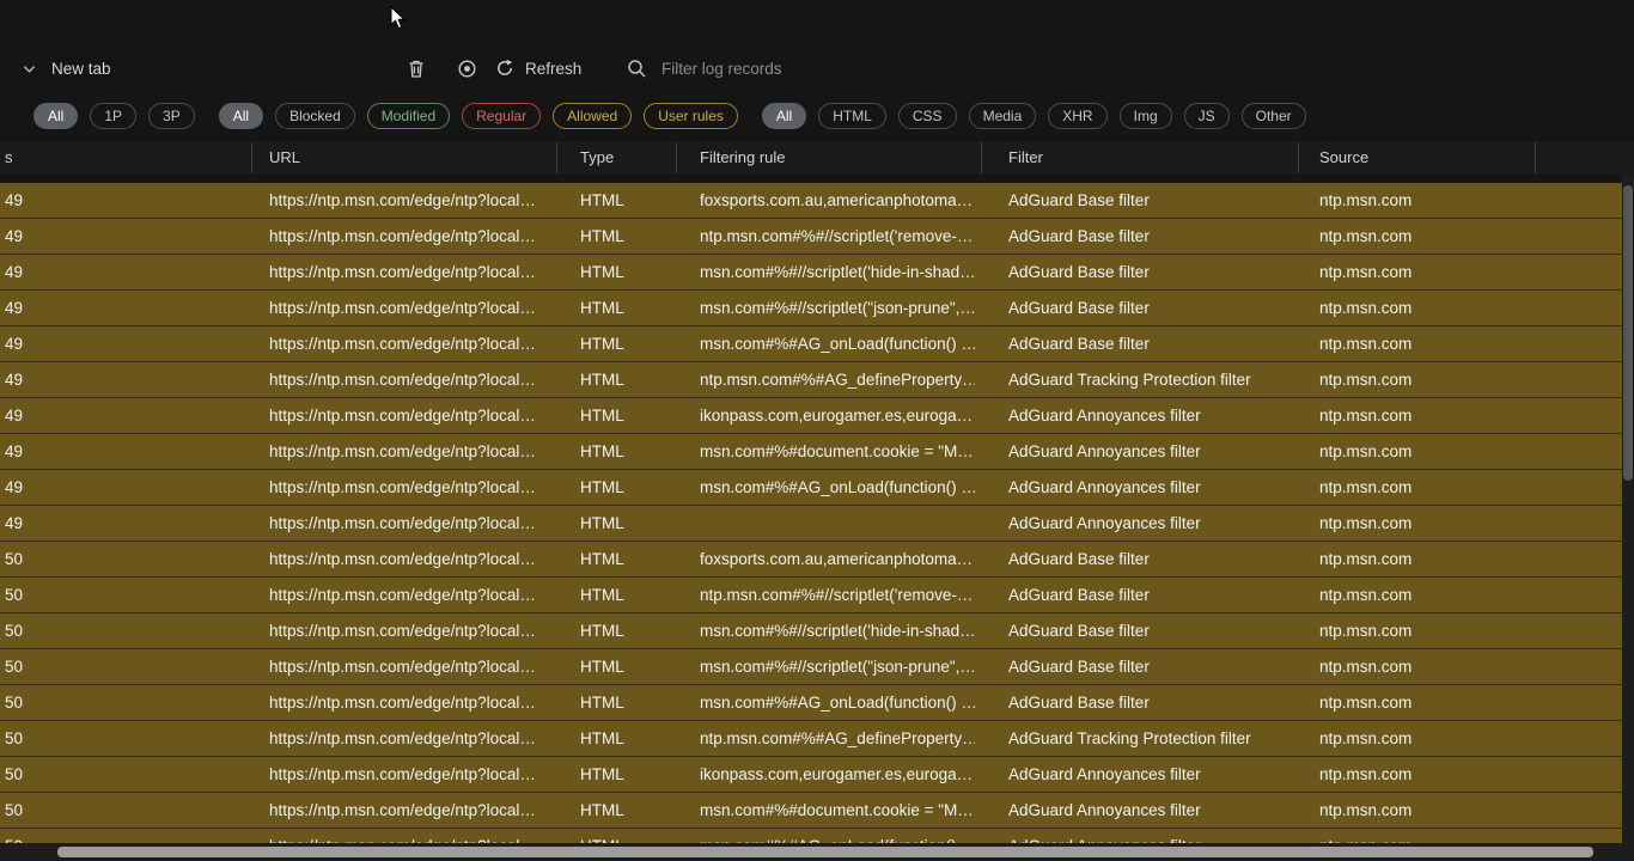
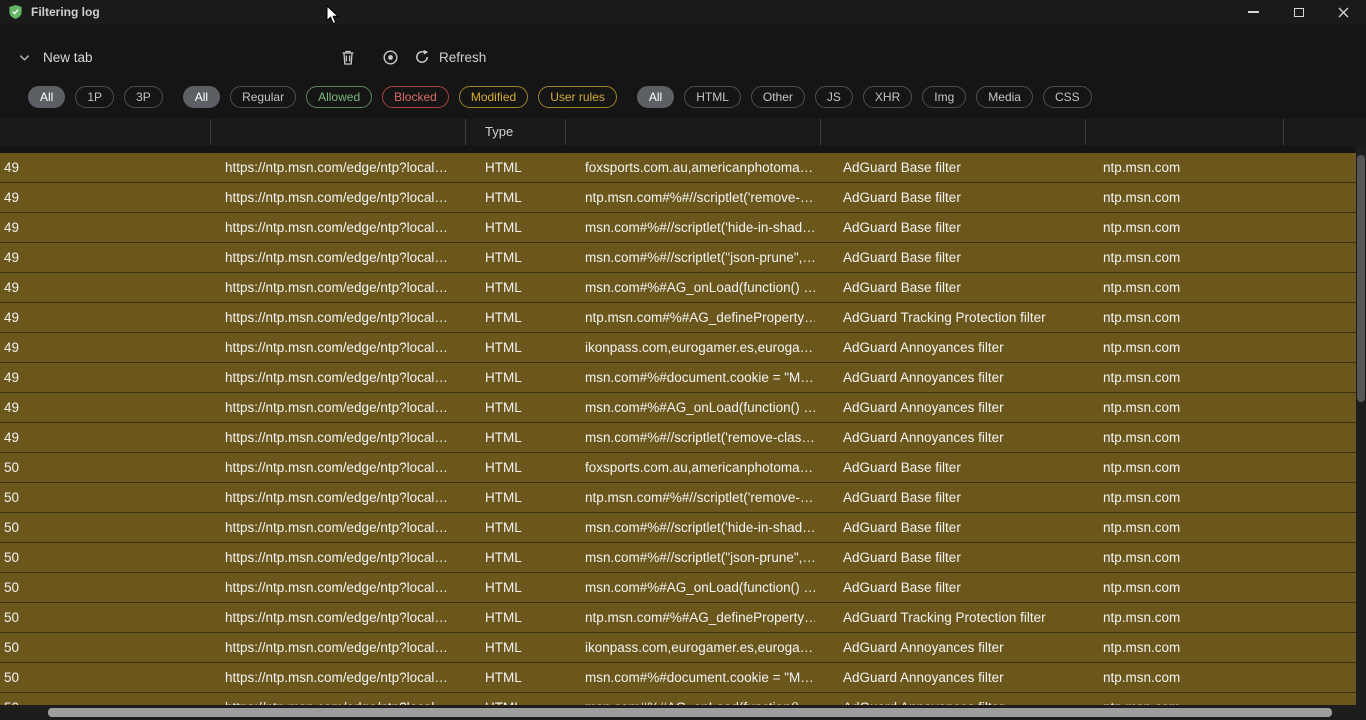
+ Filtering log
  New tab
  Refresh
- Filter log records
  All
  1P
  3P
  All
- Blocked
+ Regular
- Modified
+ Allowed
- Regular
+ Blocked
- Allowed
+ Modified
  User rules
  All
  HTML
- CSS
+ Other
- Media
+ JS
  XHR
  Img
- JS
+ Media
- Other
+ CSS
- s
- URL
  Type
- Filtering rule
- Filter
- Source
  49
  https://ntp.msn.com/edge/ntp?local…
  HTML
  foxsports.com.au,americanphotoma…
  AdGuard Base filter
  ntp.msn.com
  49
  https://ntp.msn.com/edge/ntp?local…
  HTML
  ntp.msn.com#%#//scriptlet('remove-…
  AdGuard Base filter
  ntp.msn.com
  49
  https://ntp.msn.com/edge/ntp?local…
  HTML
  msn.com#%#//scriptlet('hide-in-shad…
  AdGuard Base filter
  ntp.msn.com
  49
  https://ntp.msn.com/edge/ntp?local…
  HTML
  msn.com#%#//scriptlet("json-prune",…
  AdGuard Base filter
  ntp.msn.com
  49
  https://ntp.msn.com/edge/ntp?local…
  HTML
  msn.com#%#AG_onLoad(function() …
  AdGuard Base filter
  ntp.msn.com
  49
  https://ntp.msn.com/edge/ntp?local…
  HTML
  ntp.msn.com#%#AG_defineProperty…
  AdGuard Tracking Protection filter
  ntp.msn.com
  49
  https://ntp.msn.com/edge/ntp?local…
  HTML
  ikonpass.com,eurogamer.es,euroga…
  AdGuard Annoyances filter
  ntp.msn.com
  49
  https://ntp.msn.com/edge/ntp?local…
  HTML
  msn.com#%#document.cookie = "M…
  AdGuard Annoyances filter
  ntp.msn.com
  49
  https://ntp.msn.com/edge/ntp?local…
  HTML
  msn.com#%#AG_onLoad(function() …
  AdGuard Annoyances filter
  ntp.msn.com
  49
  https://ntp.msn.com/edge/ntp?local…
  HTML
+ msn.com#%#//scriptlet('remove-clas…
  AdGuard Annoyances filter
  ntp.msn.com
  50
  https://ntp.msn.com/edge/ntp?local…
  HTML
  foxsports.com.au,americanphotoma…
  AdGuard Base filter
  ntp.msn.com
  50
  https://ntp.msn.com/edge/ntp?local…
  HTML
  ntp.msn.com#%#//scriptlet('remove-…
  AdGuard Base filter
  ntp.msn.com
  50
  https://ntp.msn.com/edge/ntp?local…
  HTML
  msn.com#%#//scriptlet('hide-in-shad…
  AdGuard Base filter
  ntp.msn.com
  50
  https://ntp.msn.com/edge/ntp?local…
  HTML
  msn.com#%#//scriptlet("json-prune",…
  AdGuard Base filter
  ntp.msn.com
  50
  https://ntp.msn.com/edge/ntp?local…
  HTML
  msn.com#%#AG_onLoad(function() …
  AdGuard Base filter
  ntp.msn.com
  50
  https://ntp.msn.com/edge/ntp?local…
  HTML
  ntp.msn.com#%#AG_defineProperty…
  AdGuard Tracking Protection filter
  ntp.msn.com
  50
  https://ntp.msn.com/edge/ntp?local…
  HTML
  ikonpass.com,eurogamer.es,euroga…
  AdGuard Annoyances filter
  ntp.msn.com
  50
  https://ntp.msn.com/edge/ntp?local…
  HTML
  msn.com#%#document.cookie = "M…
  AdGuard Annoyances filter
  ntp.msn.com
